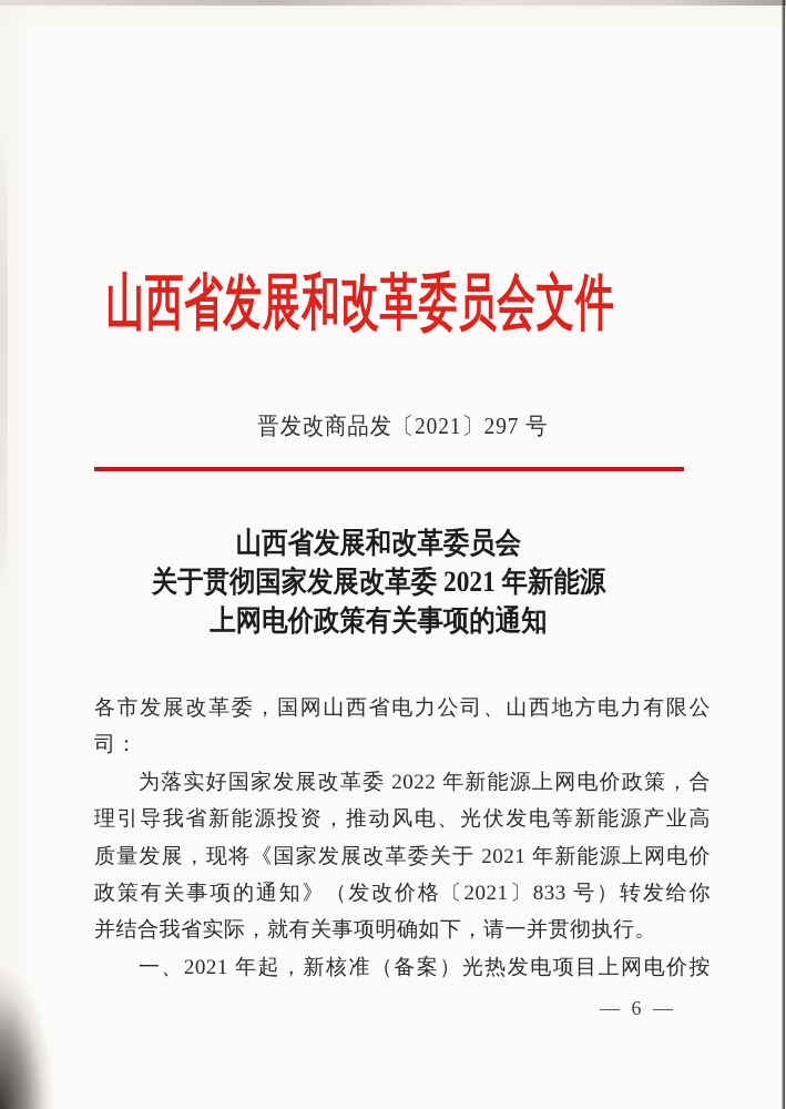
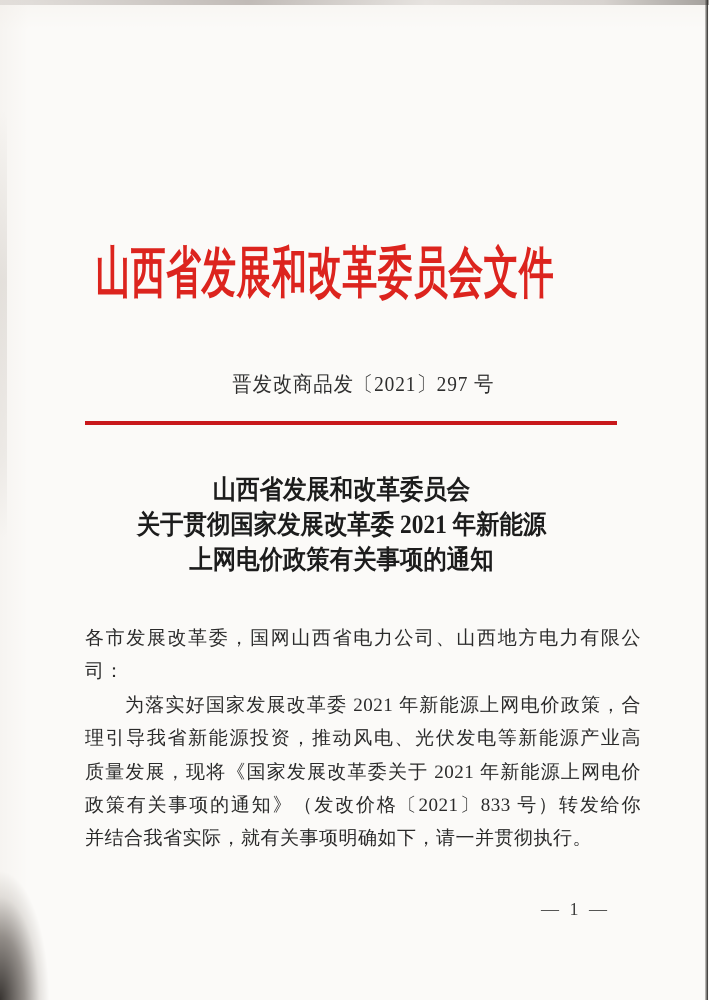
  山西省发展和改革委员会文件
  晋发改商品发〔2021〕297 号
  山西省发展和改革委员会
  关于贯彻国家发展改革委 2021 年新能源
  上网电价政策有关事项的通知
  各市发展改革委，国网山西省电力公司、山西地方电力有限公
  司：
- 为落实好国家发展改革委 2022 年新能源上网电价政策，合
+ 为落实好国家发展改革委 2021 年新能源上网电价政策，合
  理引导我省新能源投资，推动风电、光伏发电等新能源产业高
  质量发展，现将《国家发展改革委关于 2021 年新能源上网电价
  政策有关事项的通知》（发改价格〔2021〕833 号）转发给你
  并结合我省实际，就有关事项明确如下，请一并贯彻执行。
- 一、2021 年起，新核准（备案）光热发电项目上网电价按
- — 6 —
+ — 1 —
